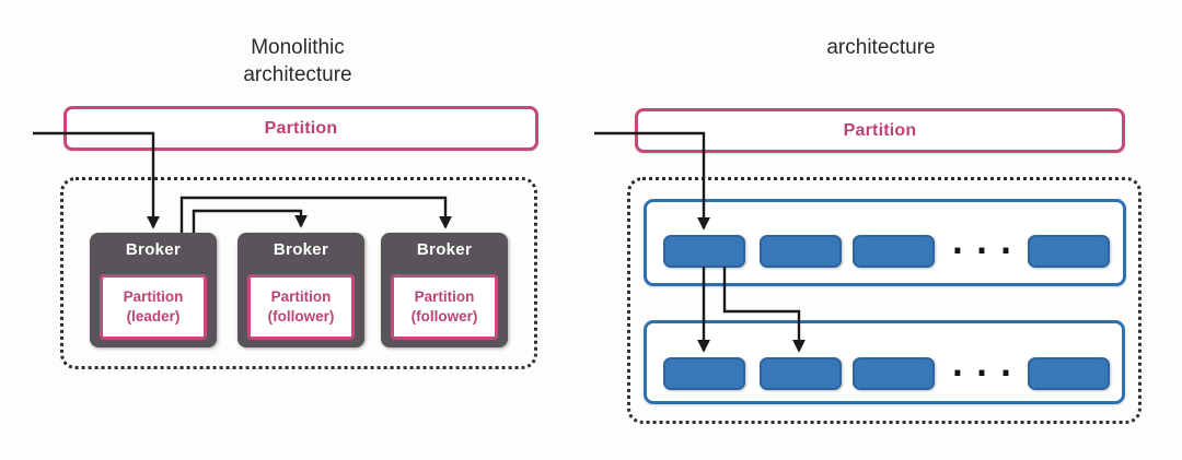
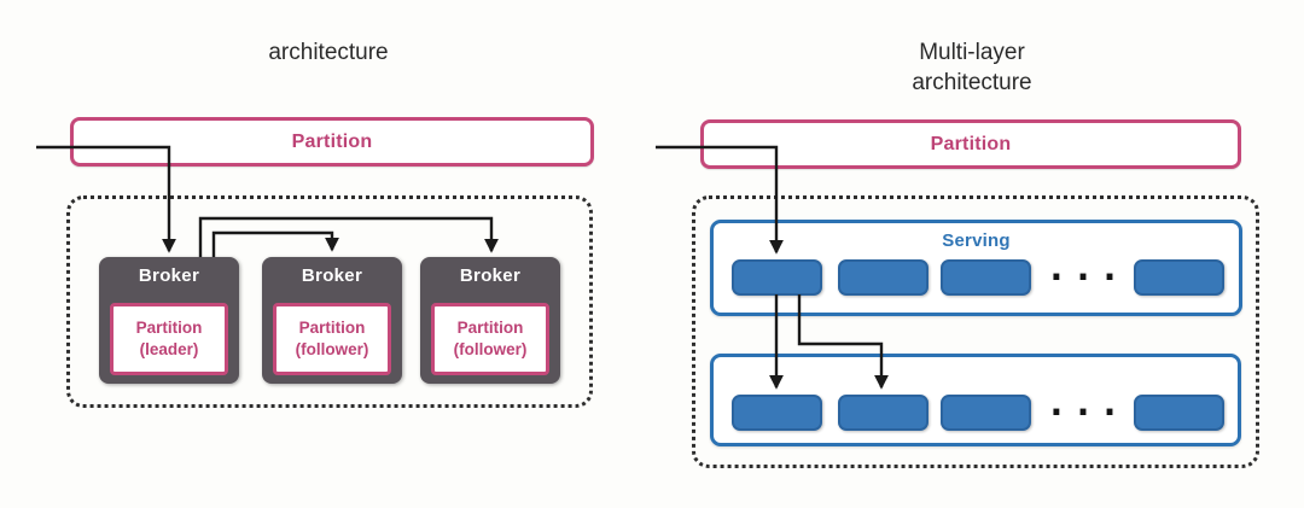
- Monolithic
  architecture
+ Multi-layer
  architecture
  Partition
  Partition
  Broker
  Partition
  (leader)
  Broker
  Partition
  (follower)
  Broker
  Partition
  (follower)
+ Serving
